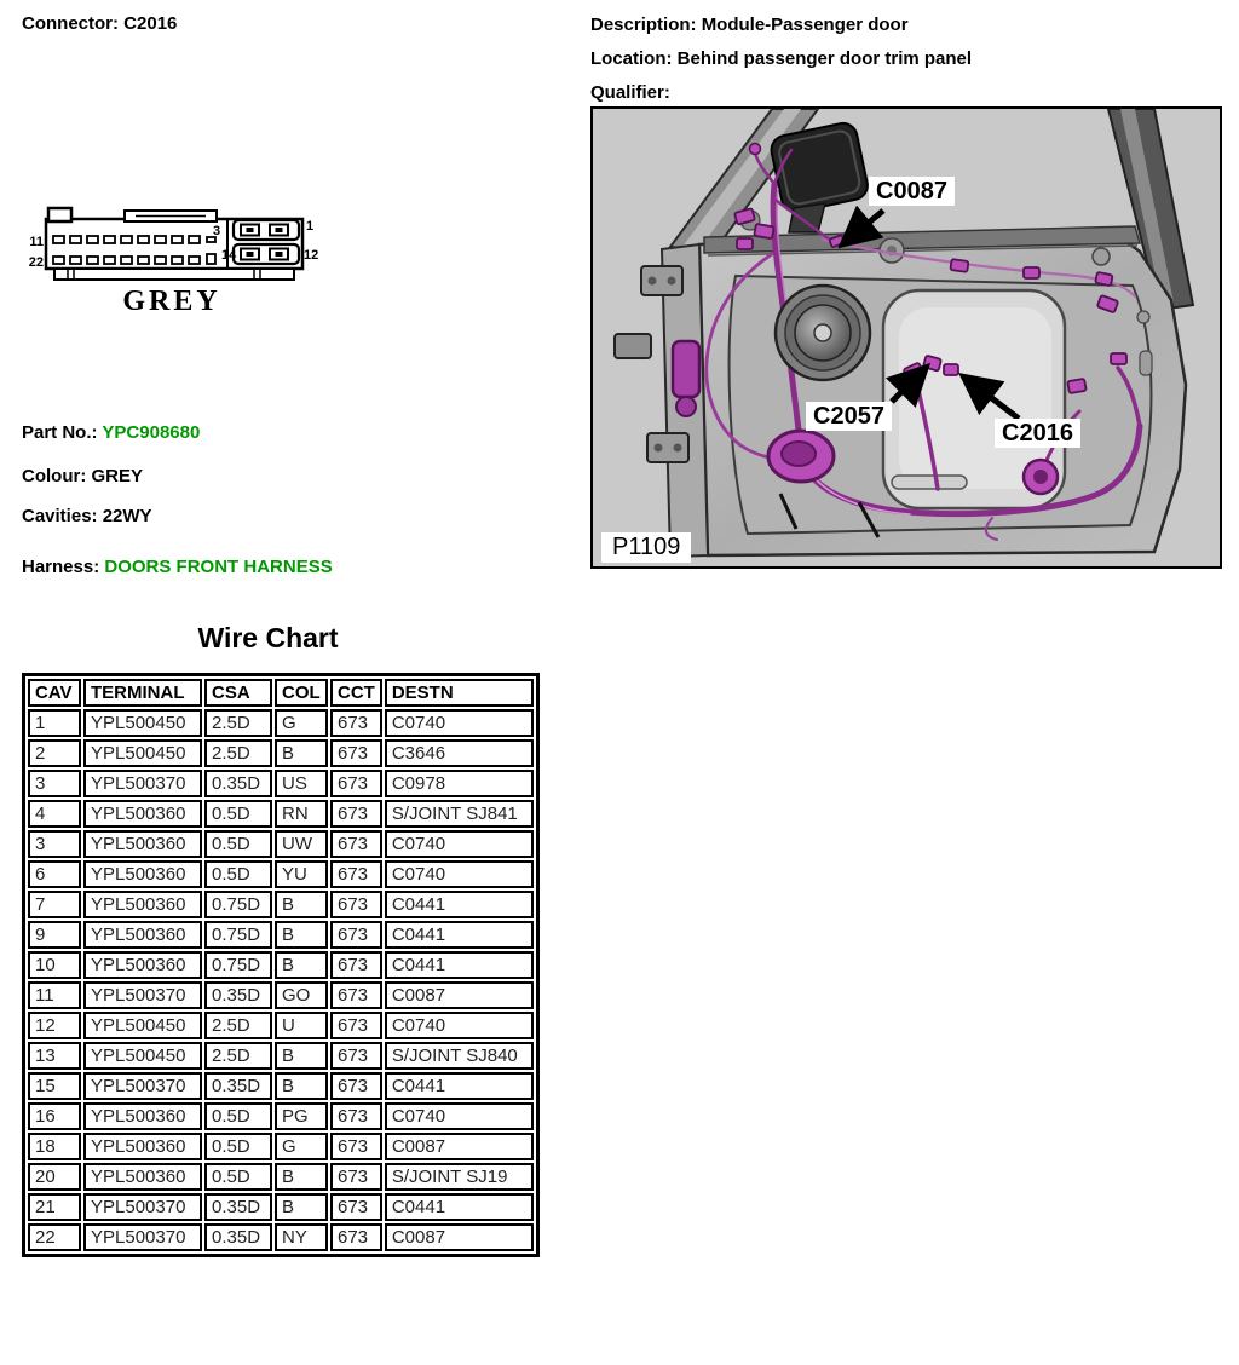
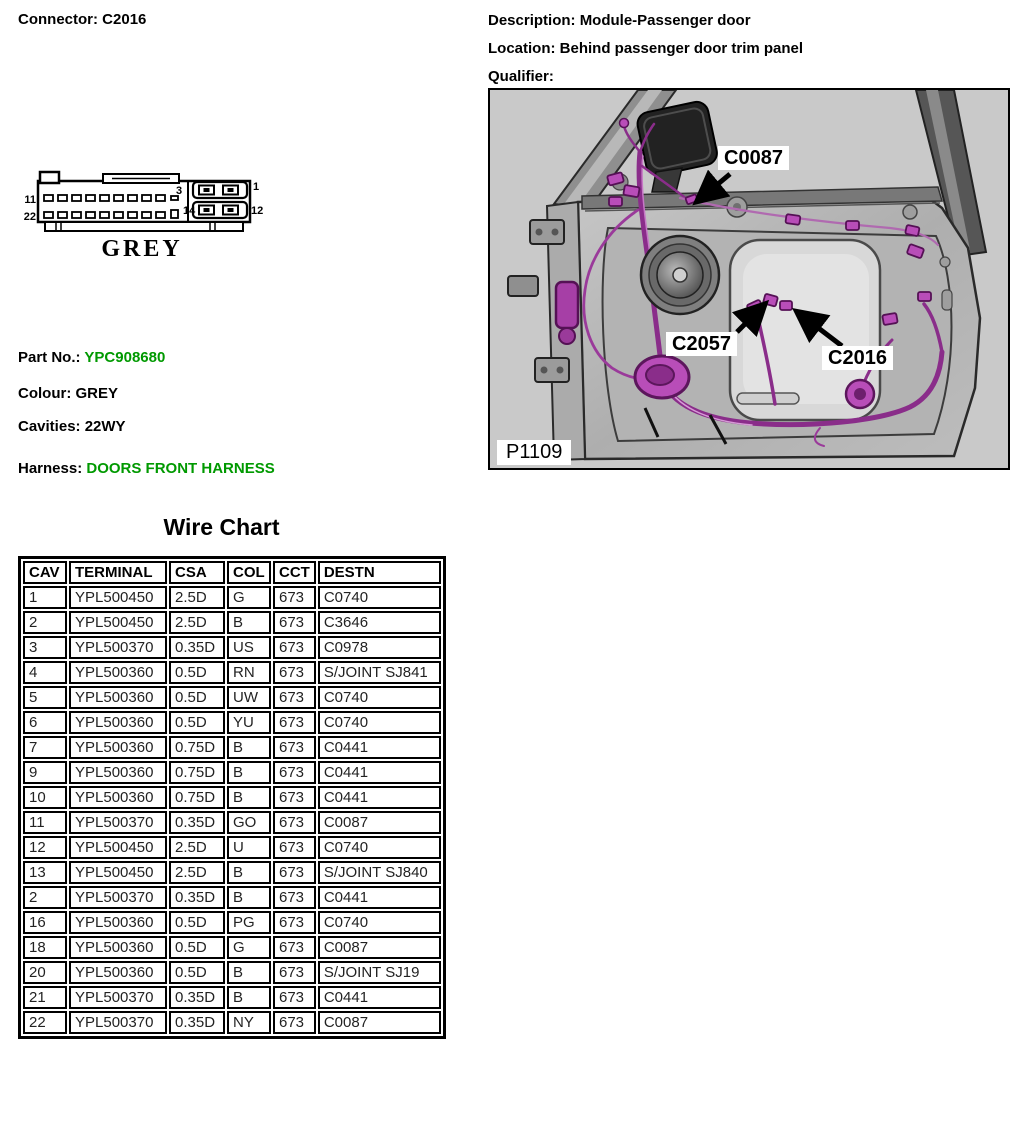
  Connector: C2016
  Description: Module-Passenger door
  Location: Behind passenger door trim panel
  Qualifier:
  11
  22
  3
  14
  1
  12
  GREY
  Part No.: YPC908680
  Colour: GREY
  Cavities: 22WY
  Harness: DOORS FRONT HARNESS
  C0087
  C2057
  C2016
  P1109
  Wire Chart
  CAV	TERMINAL	CSA	COL	CCT	DESTN
  1	YPL500450	2.5D	G	673	C0740
  2	YPL500450	2.5D	B	673	C3646
  3	YPL500370	0.35D	US	673	C0978
  4	YPL500360	0.5D	RN	673	S/JOINT SJ841
- 3	YPL500360	0.5D	UW	673	C0740
+ 5	YPL500360	0.5D	UW	673	C0740
  6	YPL500360	0.5D	YU	673	C0740
  7	YPL500360	0.75D	B	673	C0441
  9	YPL500360	0.75D	B	673	C0441
  10	YPL500360	0.75D	B	673	C0441
  11	YPL500370	0.35D	GO	673	C0087
  12	YPL500450	2.5D	U	673	C0740
  13	YPL500450	2.5D	B	673	S/JOINT SJ840
- 15	YPL500370	0.35D	B	673	C0441
+ 2	YPL500370	0.35D	B	673	C0441
  16	YPL500360	0.5D	PG	673	C0740
  18	YPL500360	0.5D	G	673	C0087
  20	YPL500360	0.5D	B	673	S/JOINT SJ19
  21	YPL500370	0.35D	B	673	C0441
  22	YPL500370	0.35D	NY	673	C0087
